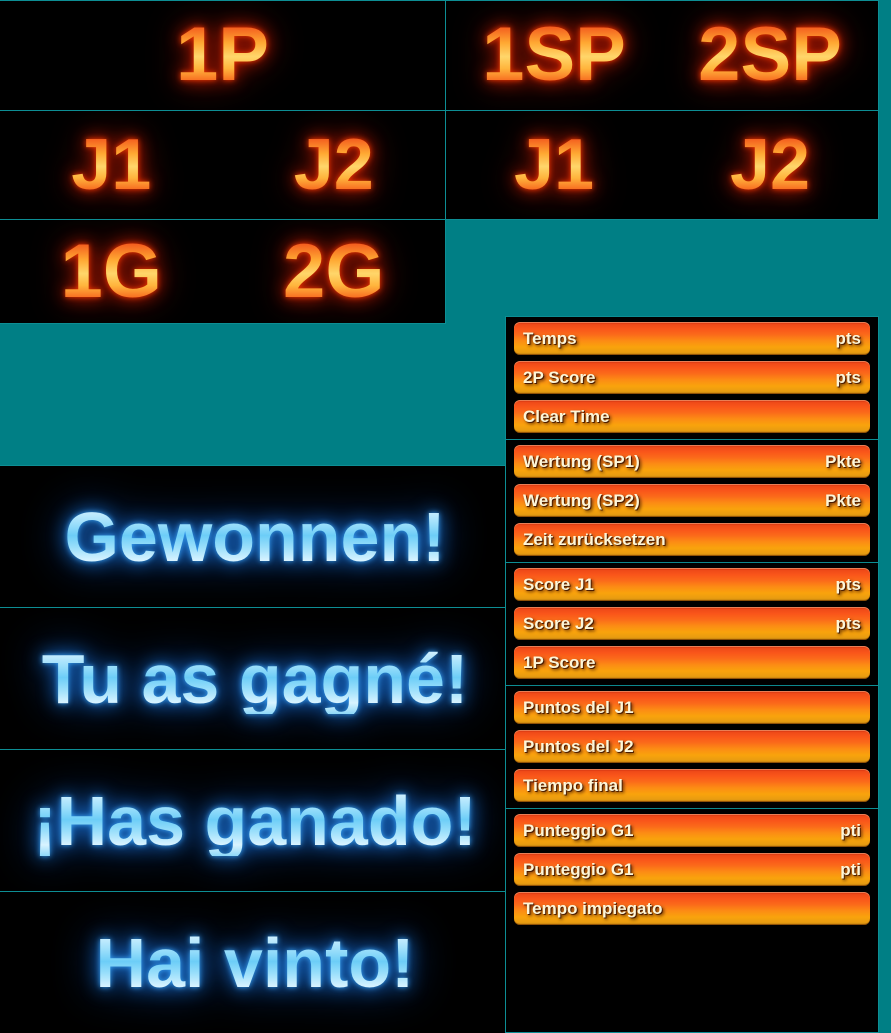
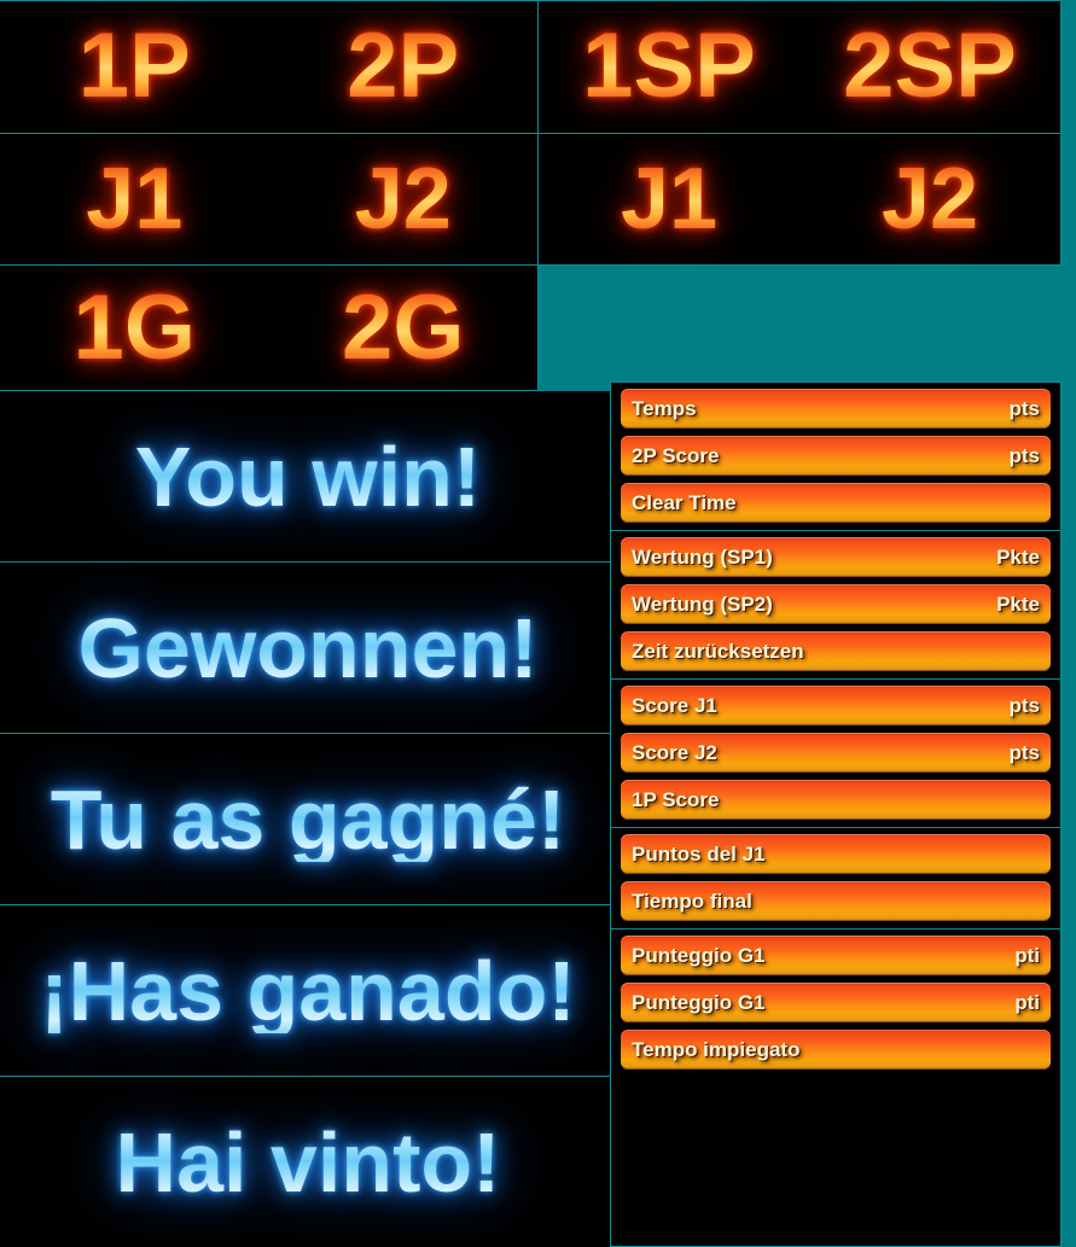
  1P
+ 2P
  1SP
  2SP
  J1
  J2
  J1
  J2
  1G
  2G
+ You win!
  Gewonnen!
  Tu as gagné!
  ¡Has ganado!
  Hai vinto!
  Temps
  pts
  2P Score
  pts
  Clear Time
  Wertung (SP1)
  Pkte
  Wertung (SP2)
  Pkte
  Zeit zurücksetzen
  Score J1
  pts
  Score J2
  pts
  1P Score
  Puntos del J1
- Puntos del J2
  Tiempo final
  Punteggio G1
  pti
  Punteggio G1
  pti
  Tempo impiegato
